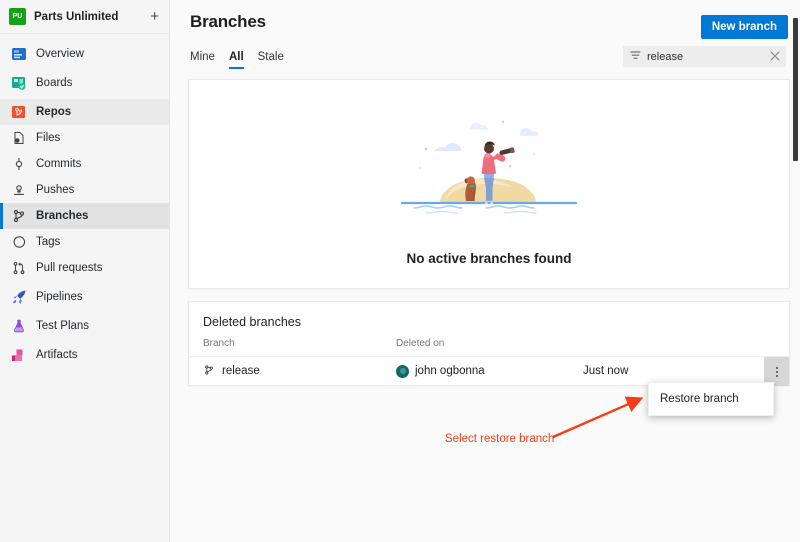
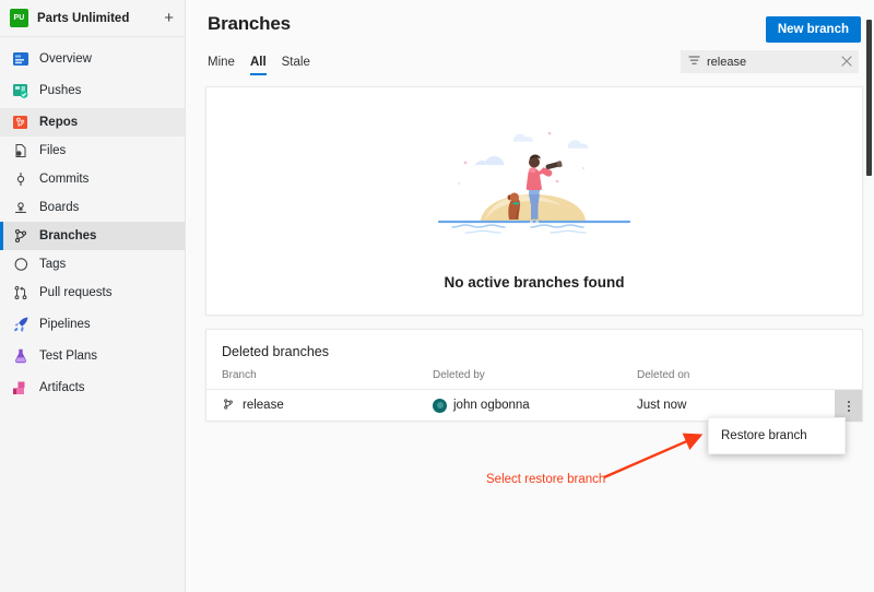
  Parts Unlimited
  +
  Overview
- Boards
+ Pushes
  Repos
  Files
  Commits
- Pushes
+ Boards
  Branches
  Tags
  Pull requests
  Pipelines
  Test Plans
  Artifacts
  Branches
  New branch
  Mine
  All
  Stale
  release
  No active branches found
  Deleted branches
  Branch
+ Deleted by
  Deleted on
  release
  john ogbonna
  Just now
  Restore branch
  Select restore branch
